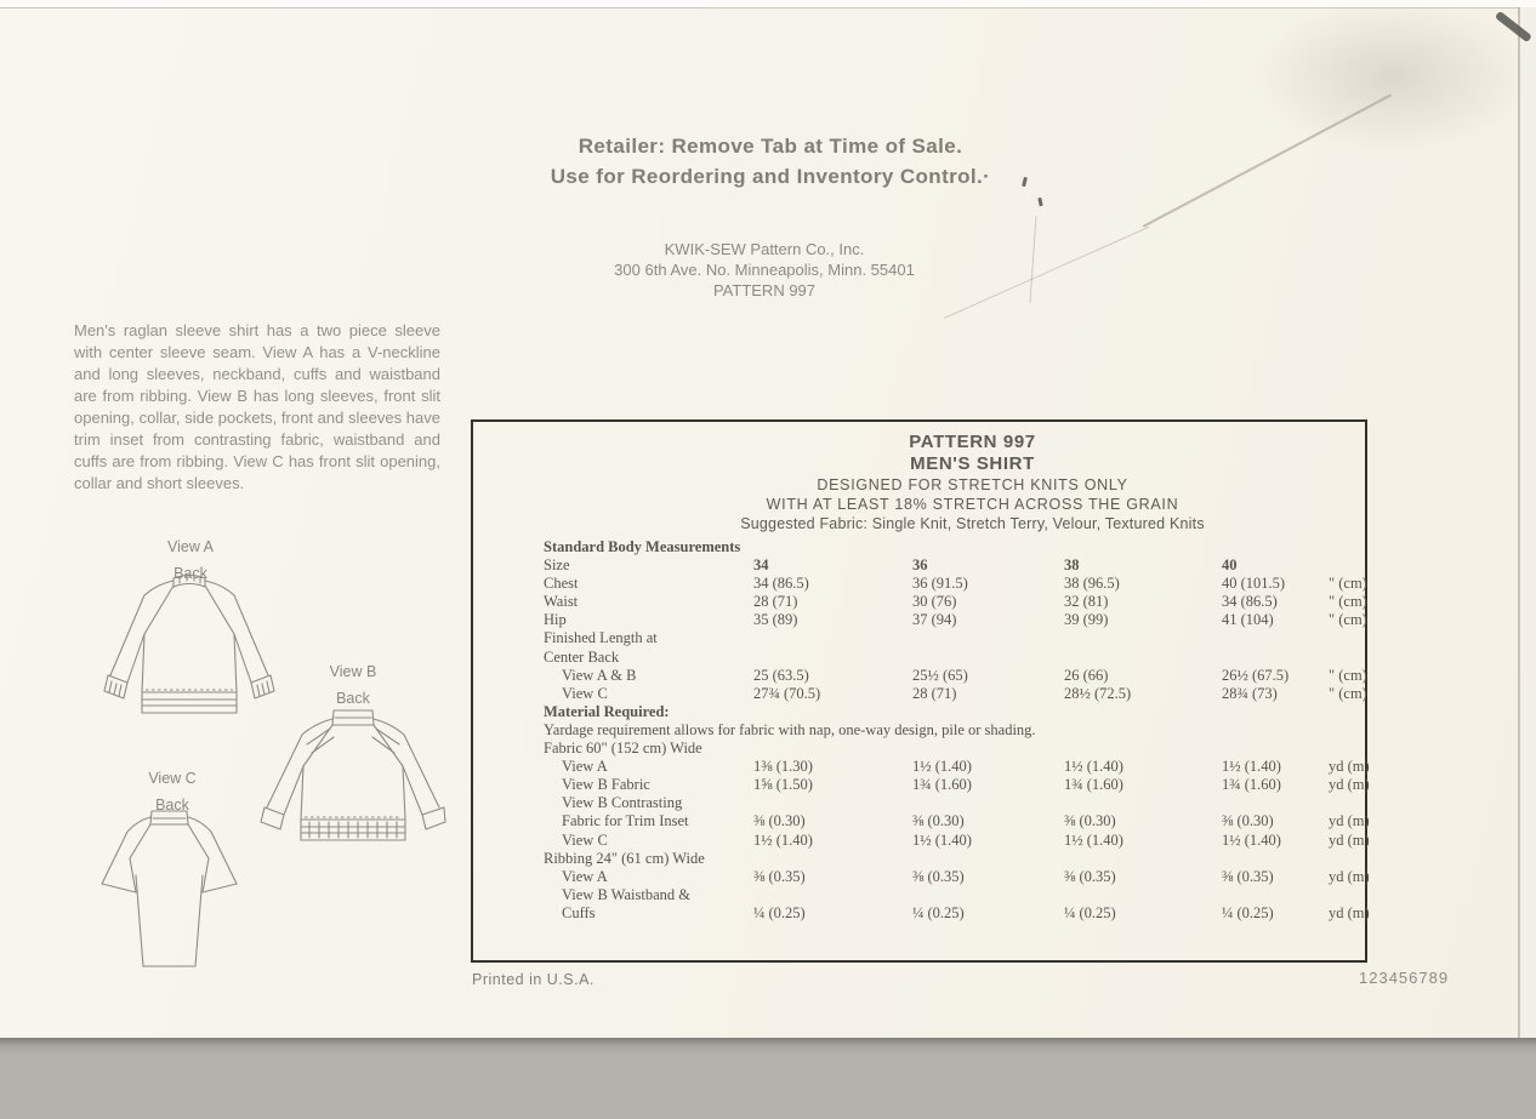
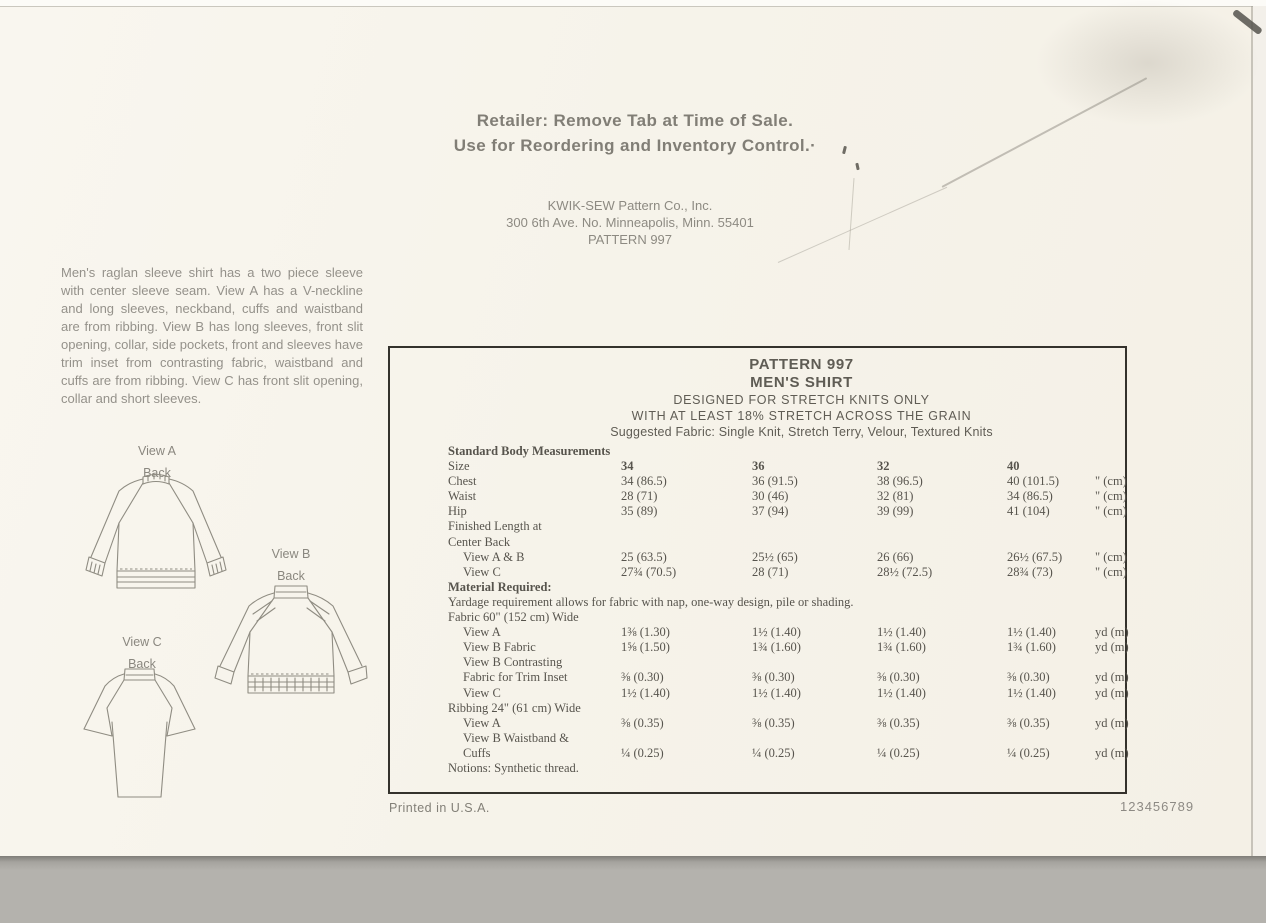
  Retailer: Remove Tab at Time of Sale.
  Use for Reordering and Inventory Control.·
  KWIK-SEW Pattern Co., Inc.
  300 6th Ave. No. Minneapolis, Minn. 55401
  PATTERN 997
  Men's raglan sleeve shirt has a two piece sleeve with center sleeve seam. View A has a V-neckline and long sleeves, neckband, cuffs and waistband are from ribbing. View B has long sleeves, front slit opening, collar, side pockets, front and sleeves have trim inset from contrasting fabric, waistband and cuffs are from ribbing. View C has front slit opening, collar and short sleeves.
  View A
  Back
  View B
  Back
  View C
  Back
  PATTERN 997
  MEN'S SHIRT
  DESIGNED FOR STRETCH KNITS ONLY
  WITH AT LEAST 18% STRETCH ACROSS THE GRAIN
  Suggested Fabric: Single Knit, Stretch Terry, Velour, Textured Knits
  Standard Body Measurements
  Size
  34
  36
- 38
+ 32
  40
  Chest
  34 (86.5)
  36 (91.5)
  38 (96.5)
  40 (101.5)
  " (cm)
  Waist
  28 (71)
- 30 (76)
+ 30 (46)
  32 (81)
  34 (86.5)
  " (cm)
  Hip
  35 (89)
  37 (94)
  39 (99)
  41 (104)
  " (cm)
  Finished Length at
  Center Back
  View A & B
  25 (63.5)
  25½ (65)
  26 (66)
  26½ (67.5)
  " (cm)
  View C
  27¾ (70.5)
  28 (71)
  28½ (72.5)
  28¾ (73)
  " (cm)
  Material Required:
  Yardage requirement allows for fabric with nap, one-way design, pile or shading.
  Fabric 60" (152 cm) Wide
  View A
  1⅜ (1.30)
  1½ (1.40)
  1½ (1.40)
  1½ (1.40)
  yd (m)
  View B Fabric
  1⅝ (1.50)
  1¾ (1.60)
  1¾ (1.60)
  1¾ (1.60)
  yd (m)
  View B Contrasting
  Fabric for Trim Inset
  ⅜ (0.30)
  ⅜ (0.30)
  ⅜ (0.30)
  ⅜ (0.30)
  yd (m)
  View C
  1½ (1.40)
  1½ (1.40)
  1½ (1.40)
  1½ (1.40)
  yd (m)
  Ribbing 24" (61 cm) Wide
  View A
  ⅜ (0.35)
  ⅜ (0.35)
  ⅜ (0.35)
  ⅜ (0.35)
  yd (m)
  View B Waistband &
  Cuffs
  ¼ (0.25)
  ¼ (0.25)
  ¼ (0.25)
  ¼ (0.25)
  yd (m)
+ Notions: Synthetic thread.
  Printed in U.S.A.
  123456789
